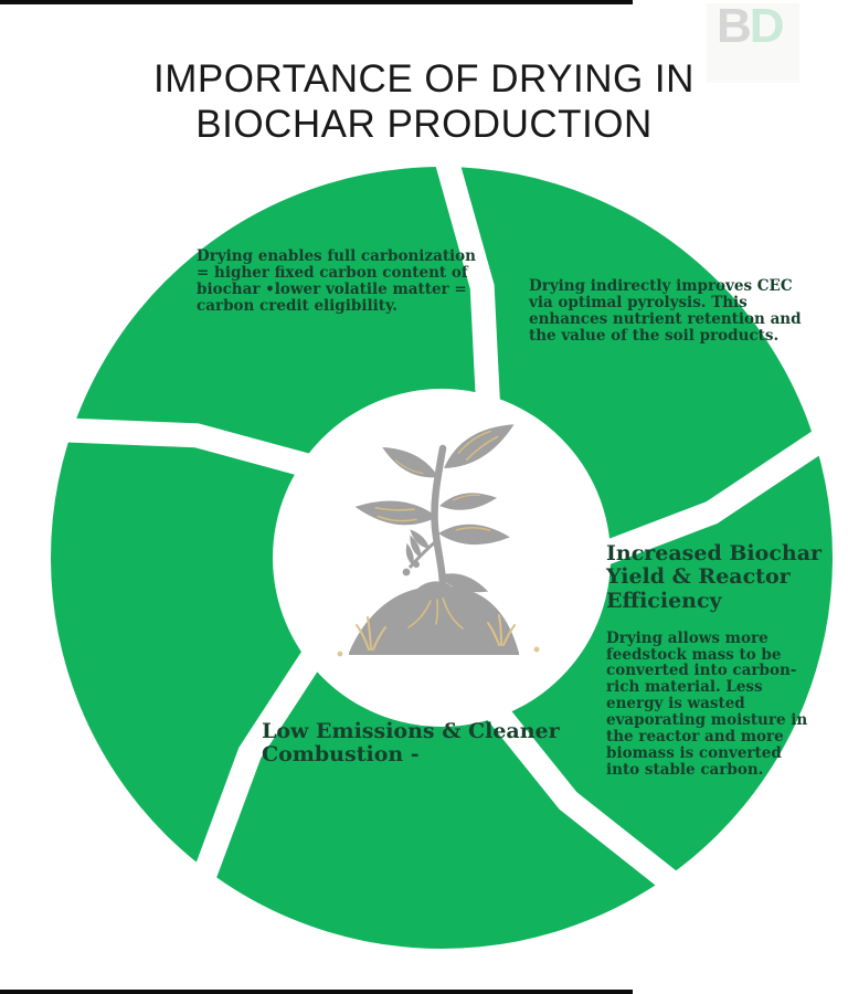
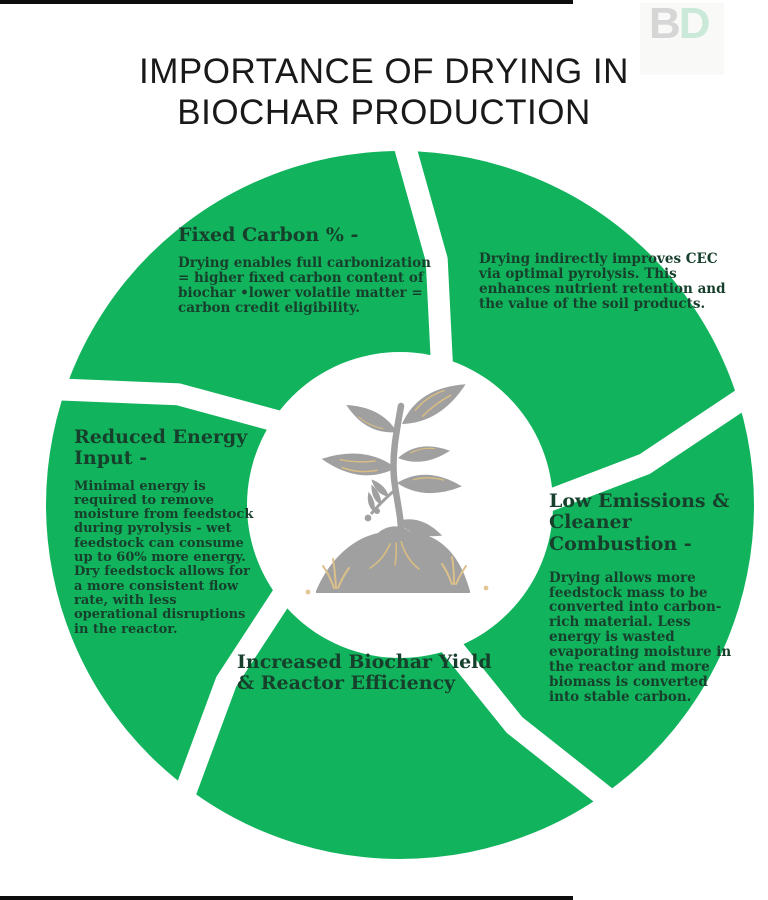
  BD
  IMPORTANCE OF DRYING IN
  BIOCHAR PRODUCTION
+ Fixed Carbon % -
  Drying enables full carbonization = higher fixed carbon content of biochar •lower volatile matter = carbon credit eligibility.
  Drying indirectly improves CEC via optimal pyrolysis. This enhances nutrient retention and the value of the soil products.
- Increased Biochar Yield & Reactor Efficiency
+ Low Emissions & Cleaner Combustion -
  Drying allows more feedstock mass to be converted into carbon-rich material. Less energy is wasted evaporating moisture in the reactor and more biomass is converted into stable carbon.
- Low Emissions & Cleaner Combustion -
+ Increased Biochar Yield & Reactor Efficiency
+ Reduced Energy Input -
+ Minimal energy is required to remove moisture from feedstock during pyrolysis - wet feedstock can consume up to 60% more energy. Dry feedstock allows for a more consistent flow rate, with less operational disruptions in the reactor.
